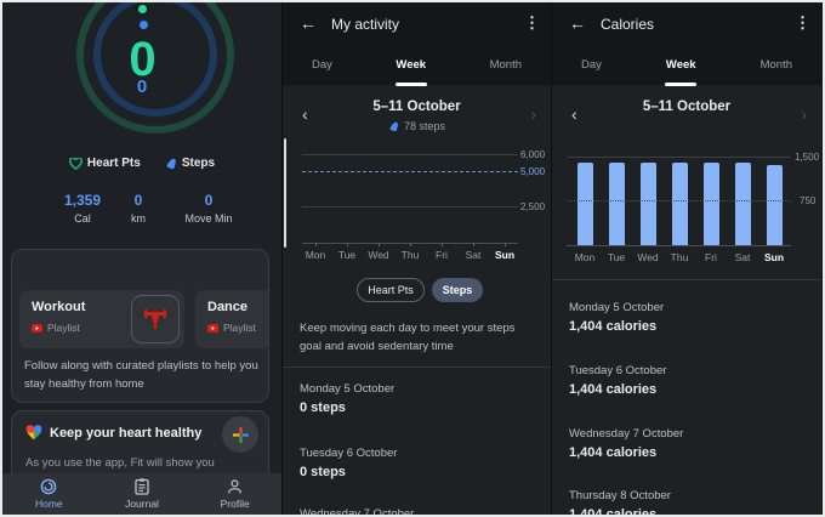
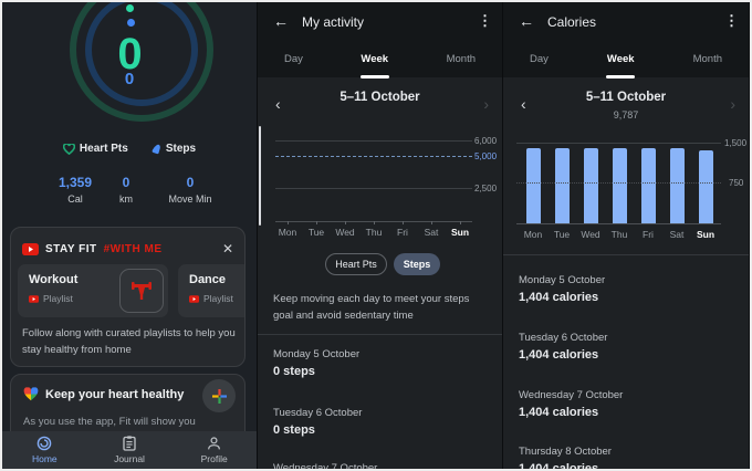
  0
  0
  Heart Pts
  Steps
  1,359
  Cal
  0
  km
  0
  Move Min
+ STAY FIT
+ #WITH ME
+ ✕
  Workout
  Playlist
  Dance
  Playlist
  Follow along with curated playlists to help you stay healthy from home
  Keep your heart healthy
  Home
  Journal
  Profile
  ←
  My activity
  ⋮
  Day
  Week
  Month
  ‹
  ›
  5–11 October
- 78 steps
  6,000
  5,000
  2,500
  Mon
  Tue
  Wed
  Thu
  Fri
  Sat
  Sun
  Heart Pts
  Steps
  Keep moving each day to meet your steps goal and avoid sedentary time
  Monday 5 October
  0 steps
  Tuesday 6 October
  0 steps
  Wednesday 7 October
  ←
  Calories
  ⋮
  Day
  Week
  Month
  ‹
  ›
  5–11 October
+ 9,787
  1,500
  750
  Mon
  Tue
  Wed
  Thu
  Fri
  Sat
  Sun
  Monday 5 October
  1,404 calories
  Tuesday 6 October
  1,404 calories
  Wednesday 7 October
  1,404 calories
  Thursday 8 October
